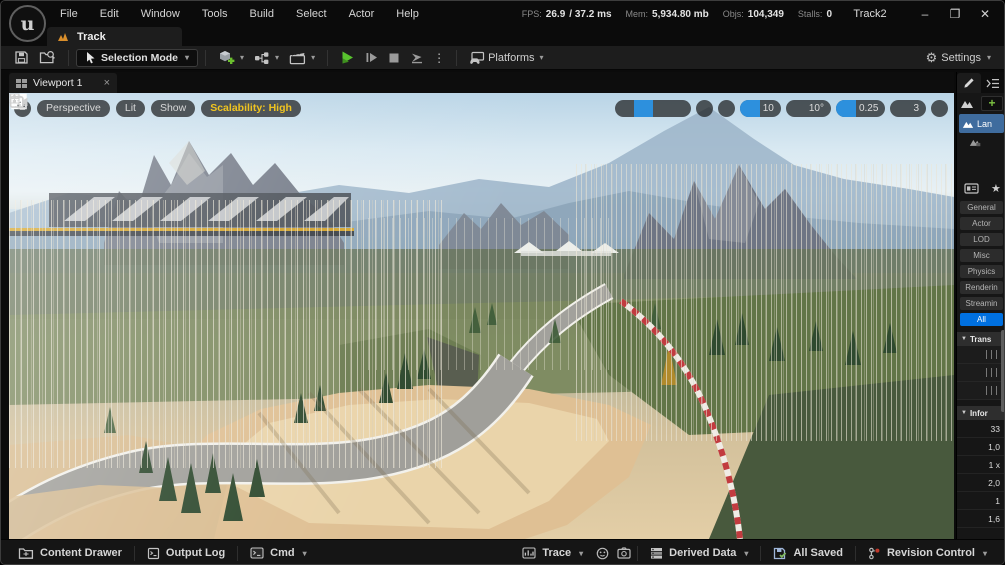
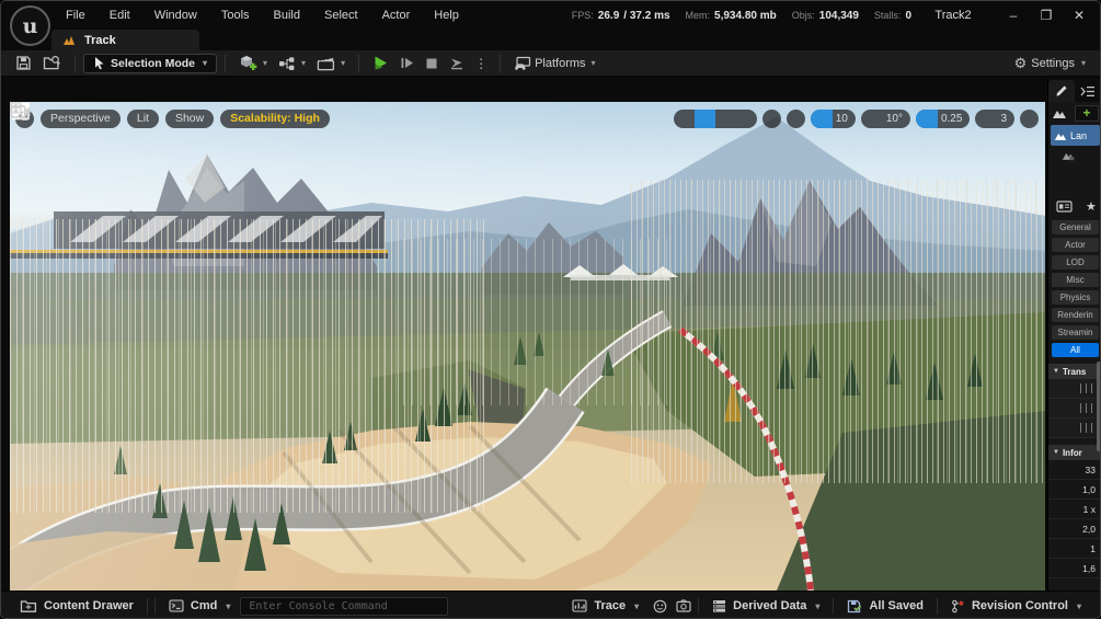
  File
  Edit
  Window
  Tools
  Build
  Select
  Actor
  Help
  FPS:
  26.9
  / 37.2 ms
  Mem:
  5,934.80 mb
  Objs:
  104,349
  Stalls:
  0
  Track2
  –
  ❐
  ✕
  u
  Track
  Selection Mode
  ▾
  ▾
  ▾
  ▾
  ⋮
  Platforms
  ▾
  ⚙
  Settings
  ▾
- Viewport 1
- ×
  Perspective
  Lit
  Show
  Scalability: High
  10
  10°
  0.25
  3
  +
  Lan
  ★
  General
  Actor
  LOD
  Misc
  Physics
  Renderin
  Streamin
  All
  Trans
  Infor
  33
  1,0
  1 x
  2,0
  1
  1,6
  Content Drawer
- Output Log
  Cmd
  ▾
+ Enter Console Command
  Trace
  ▾
  Derived Data
  ▾
  All Saved
  Revision Control
  ▾
